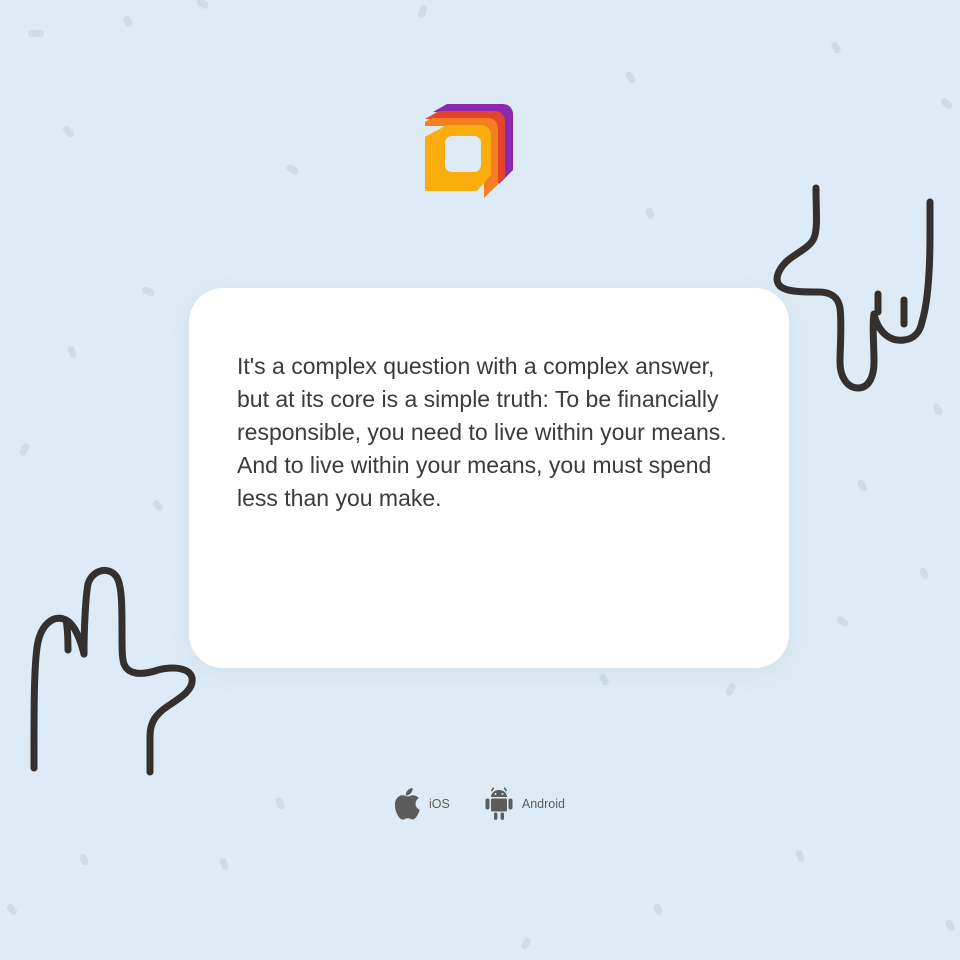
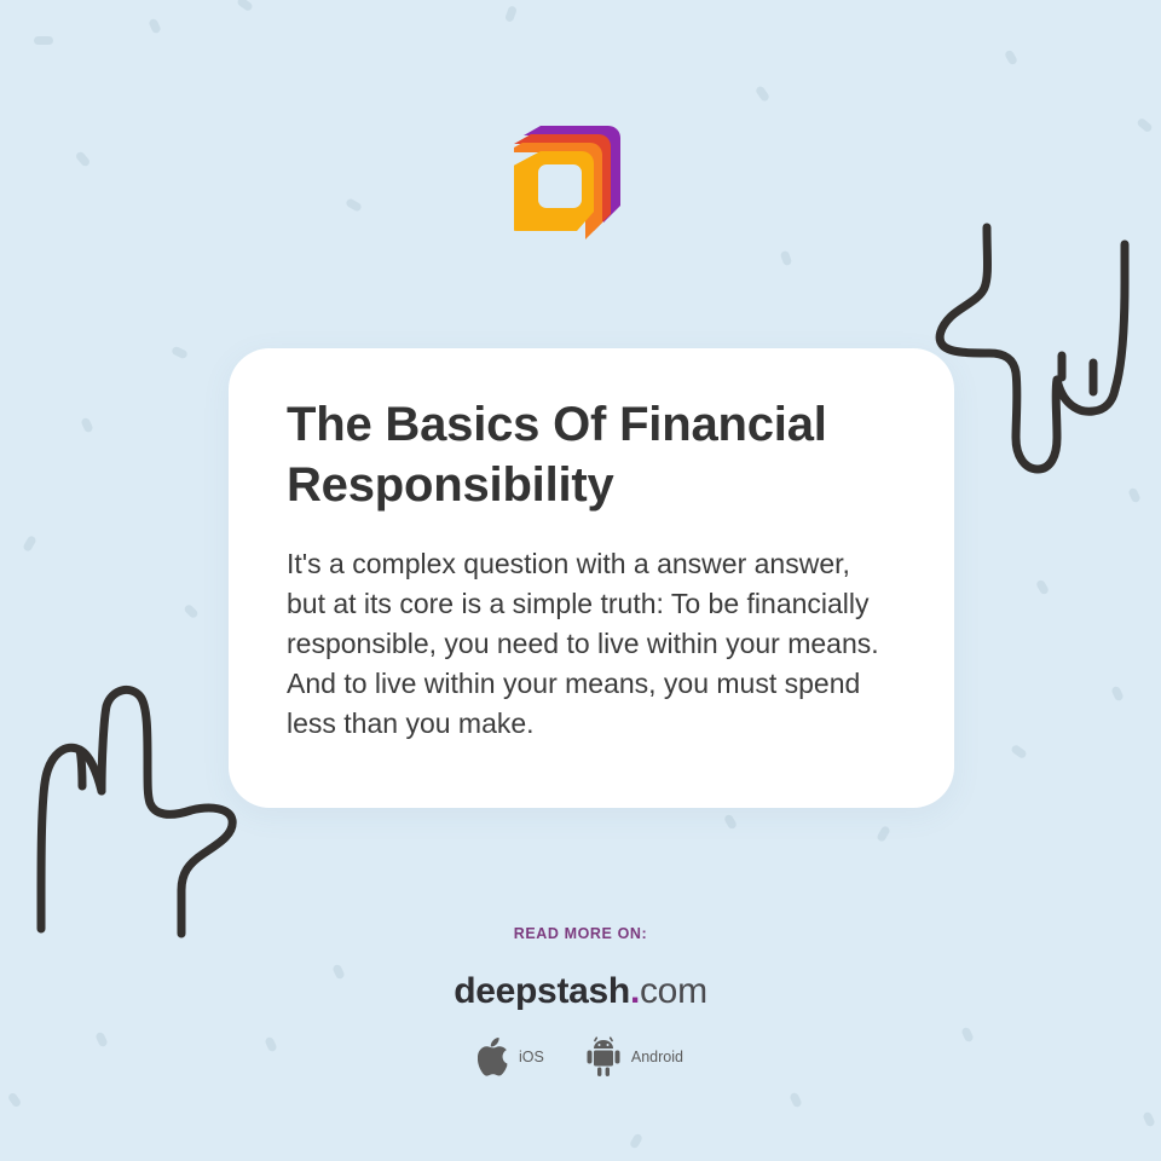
+ The Basics Of Financial Responsibility
- It's a complex question with a complex answer, but at its core is a simple truth: To be financially responsible, you need to live within your means. And to live within your means, you must spend less than you make.
+ It's a complex question with a answer answer, but at its core is a simple truth: To be financially responsible, you need to live within your means. And to live within your means, you must spend less than you make.
+ READ MORE ON:
+ deepstash.com
  iOS
  Android
